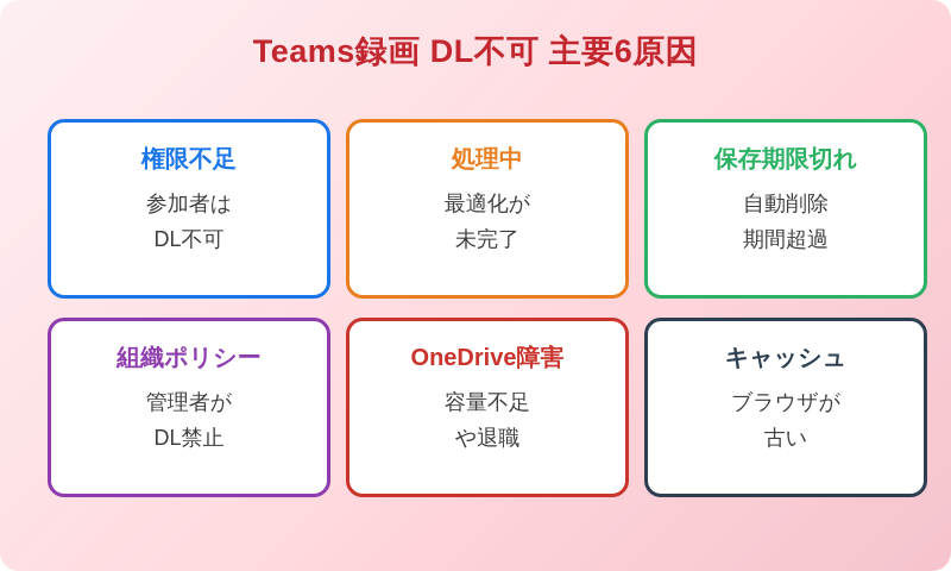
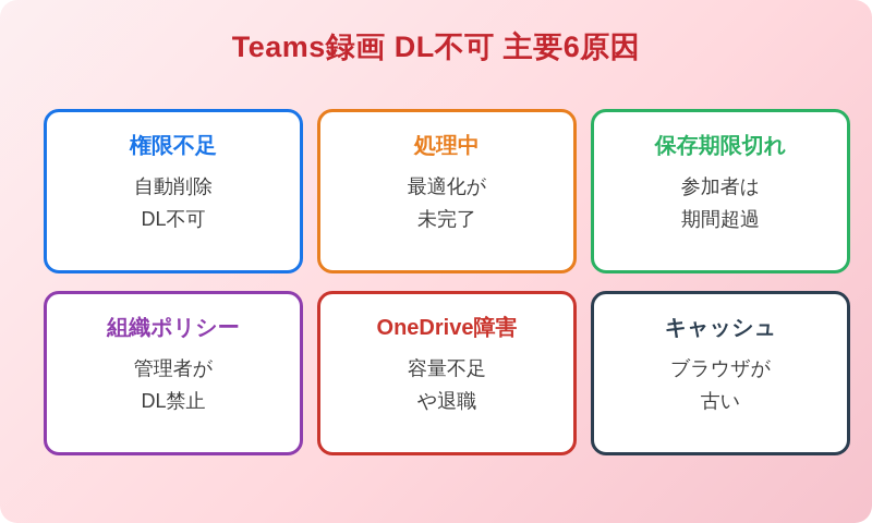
  Teams録画 DL不可 主要6原因
  権限不足
- 参加者は
+ 自動削除
  DL不可
  処理中
  最適化が
  未完了
  保存期限切れ
- 自動削除
+ 参加者は
  期間超過
  組織ポリシー
  管理者が
  DL禁止
  OneDrive障害
  容量不足
  や退職
  キャッシュ
  ブラウザが
  古い
